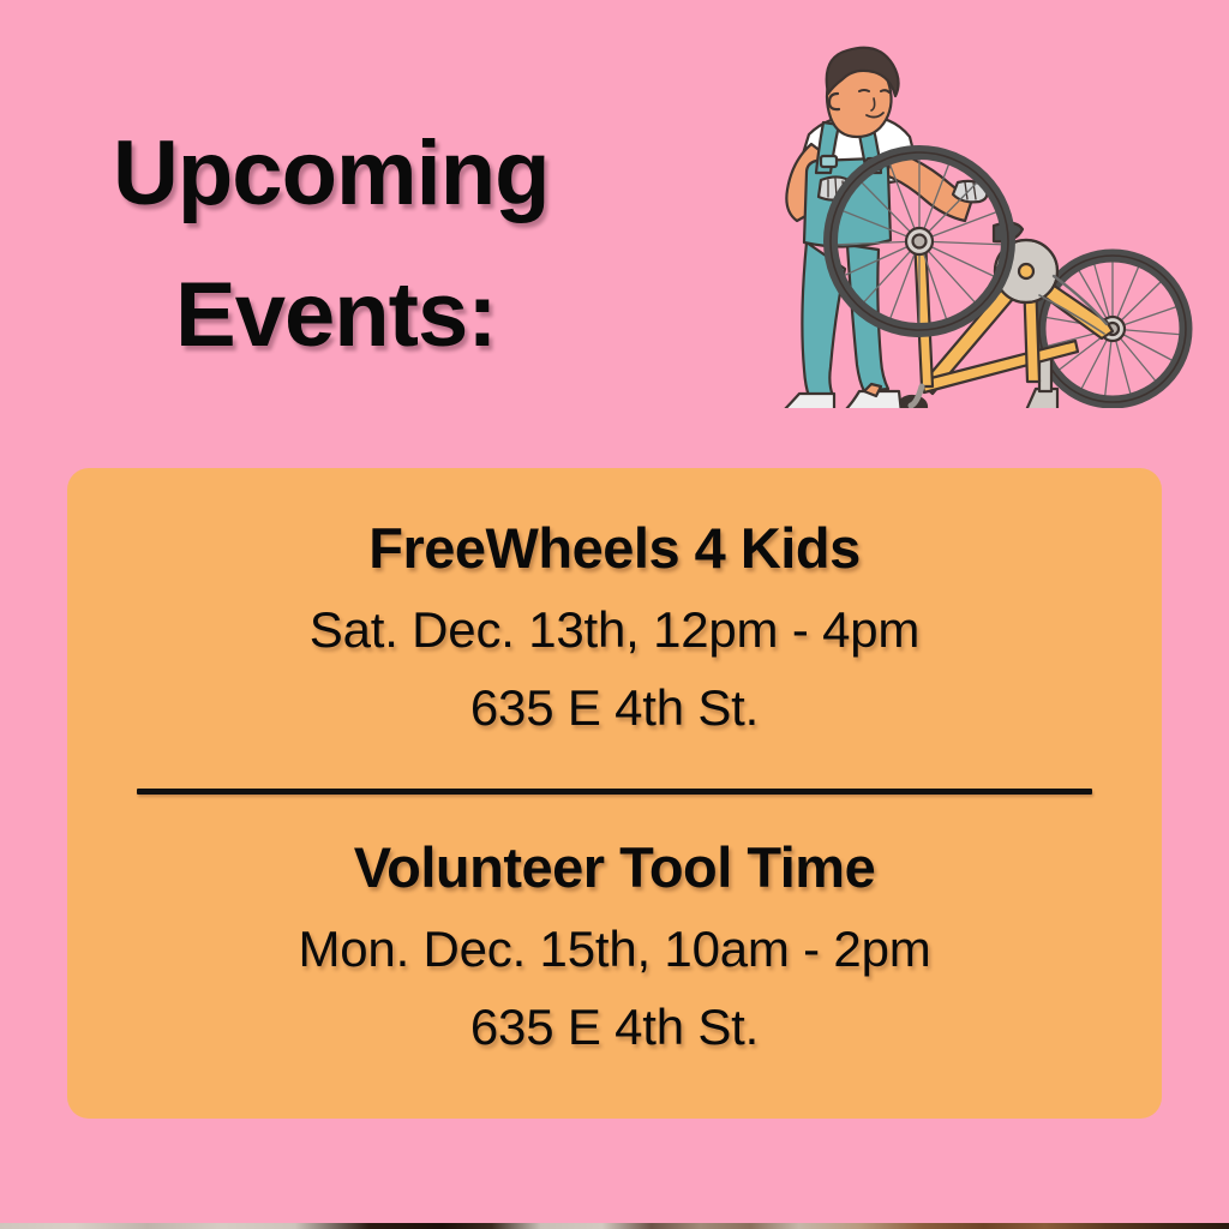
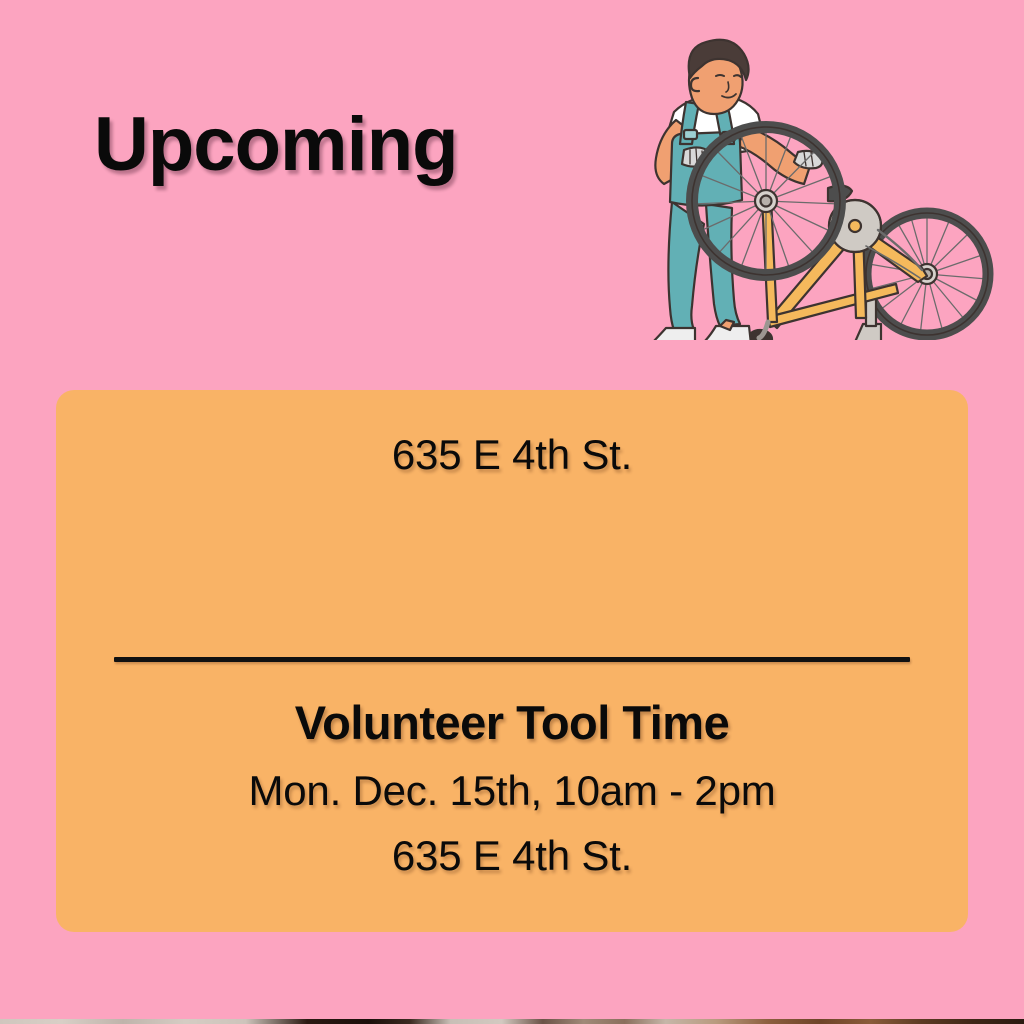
  Upcoming
- Events:
- FreeWheels 4 Kids
- Sat. Dec. 13th, 12pm - 4pm
  635 E 4th St.
  Volunteer Tool Time
  Mon. Dec. 15th, 10am - 2pm
  635 E 4th St.
